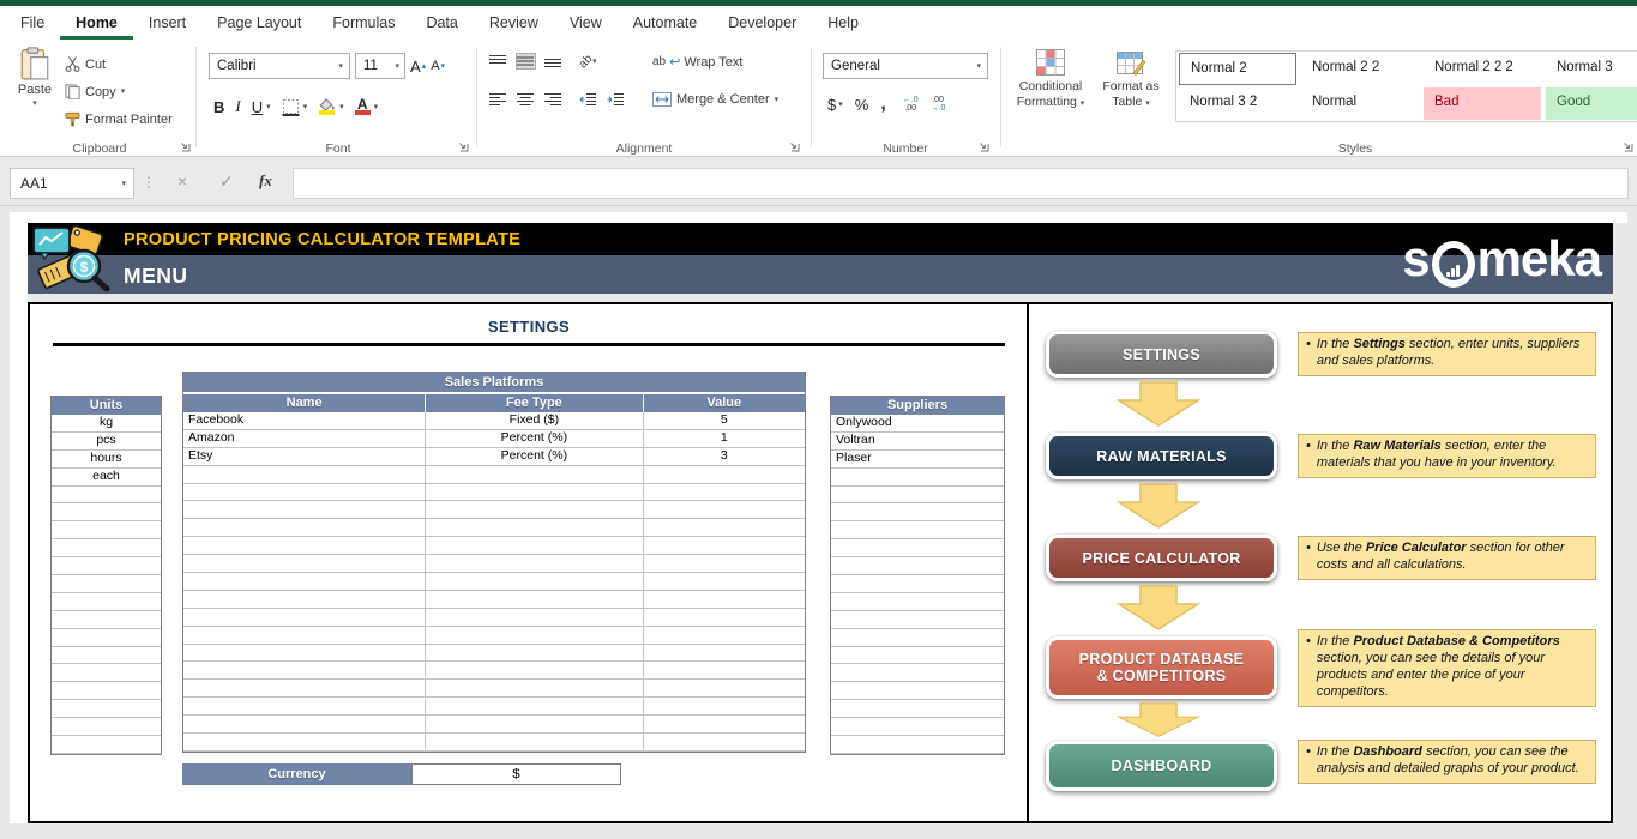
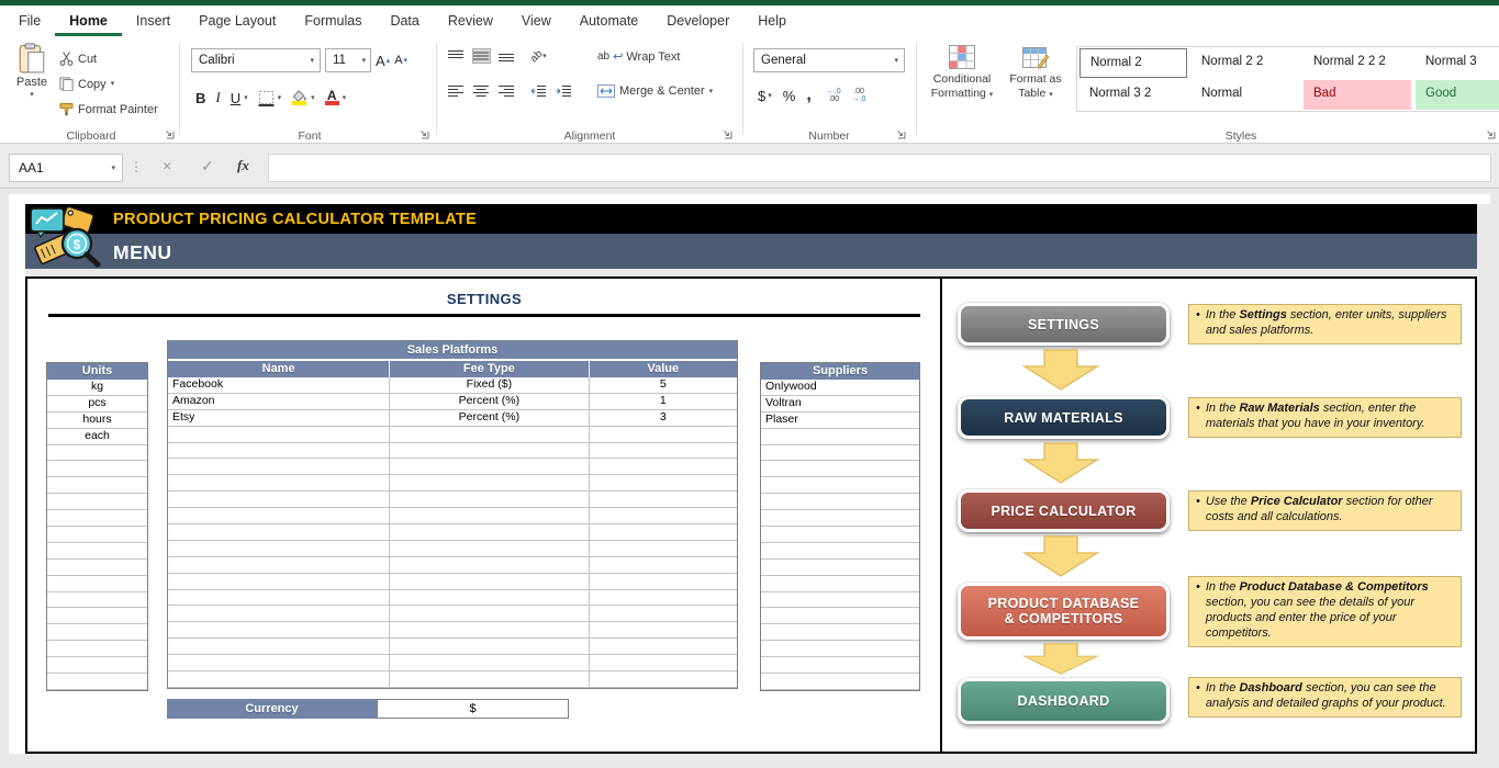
  File
  Home
  Insert
  Page Layout
  Formulas
  Data
  Review
  View
  Automate
  Developer
  Help
  Paste
  Cut
  Copy
  Format Painter
  Clipboard
  Calibri
  11
  A
  A
  B
  I
  U
  A
  Font
  ab
  ↩
  Wrap Text
  Merge & Center
  Alignment
  General
  $
  %
  ,
  Number
  Conditional
  Formatting
  Format as
  Table
  Normal 2
  Normal 2 2
  Normal 2 2 2
  Normal 3
  Normal 3 2
  Normal
  Bad
  Good
  Styles
  AA1
  ⋮
  ×
  ✓
  fx
  $
  PRODUCT PRICING CALCULATOR TEMPLATE
  MENU
- s
- meka
  SETTINGS
  Units
  kg
  pcs
  hours
  each
  Sales Platforms
  Name
  Fee Type
  Value
  Facebook
  Fixed ($)
  5
  Amazon
  Percent (%)
  1
  Etsy
  Percent (%)
  3
  Suppliers
  Onlywood
  Voltran
  Plaser
  Currency
  $
  SETTINGS
  RAW MATERIALS
  PRICE CALCULATOR
  PRODUCT DATABASE
  & COMPETITORS
  DASHBOARD
  •
  In the Settings section, enter units, suppliers and sales platforms.
  •
  In the Raw Materials section, enter the materials that you have in your inventory.
  •
  Use the Price Calculator section for other costs and all calculations.
  •
  In the Product Database & Competitors section, you can see the details of your products and enter the price of your competitors.
  •
  In the Dashboard section, you can see the analysis and detailed graphs of your product.
